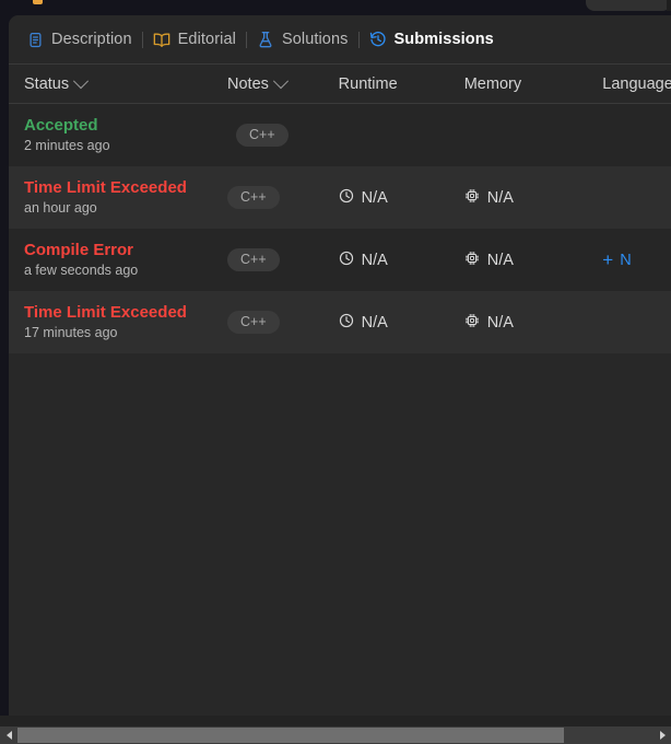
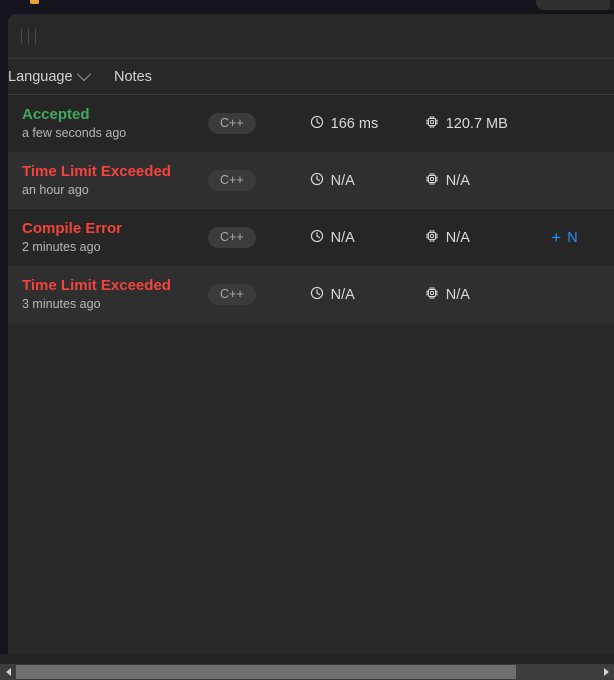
- Description
- Editorial
- Solutions
- Submissions
- Status
- Notes
+ Language
- Runtime
- Memory
- Language
+ Notes
  Accepted
- 2 minutes ago
+ a few seconds ago
  C++
+ 166 ms
+ 120.7 MB
  Time Limit Exceeded
  an hour ago
  C++
  N/A
  N/A
  Compile Error
- a few seconds ago
+ 2 minutes ago
  C++
  N/A
  N/A
  +
  N
  Time Limit Exceeded
- 17 minutes ago
+ 3 minutes ago
  C++
  N/A
  N/A
